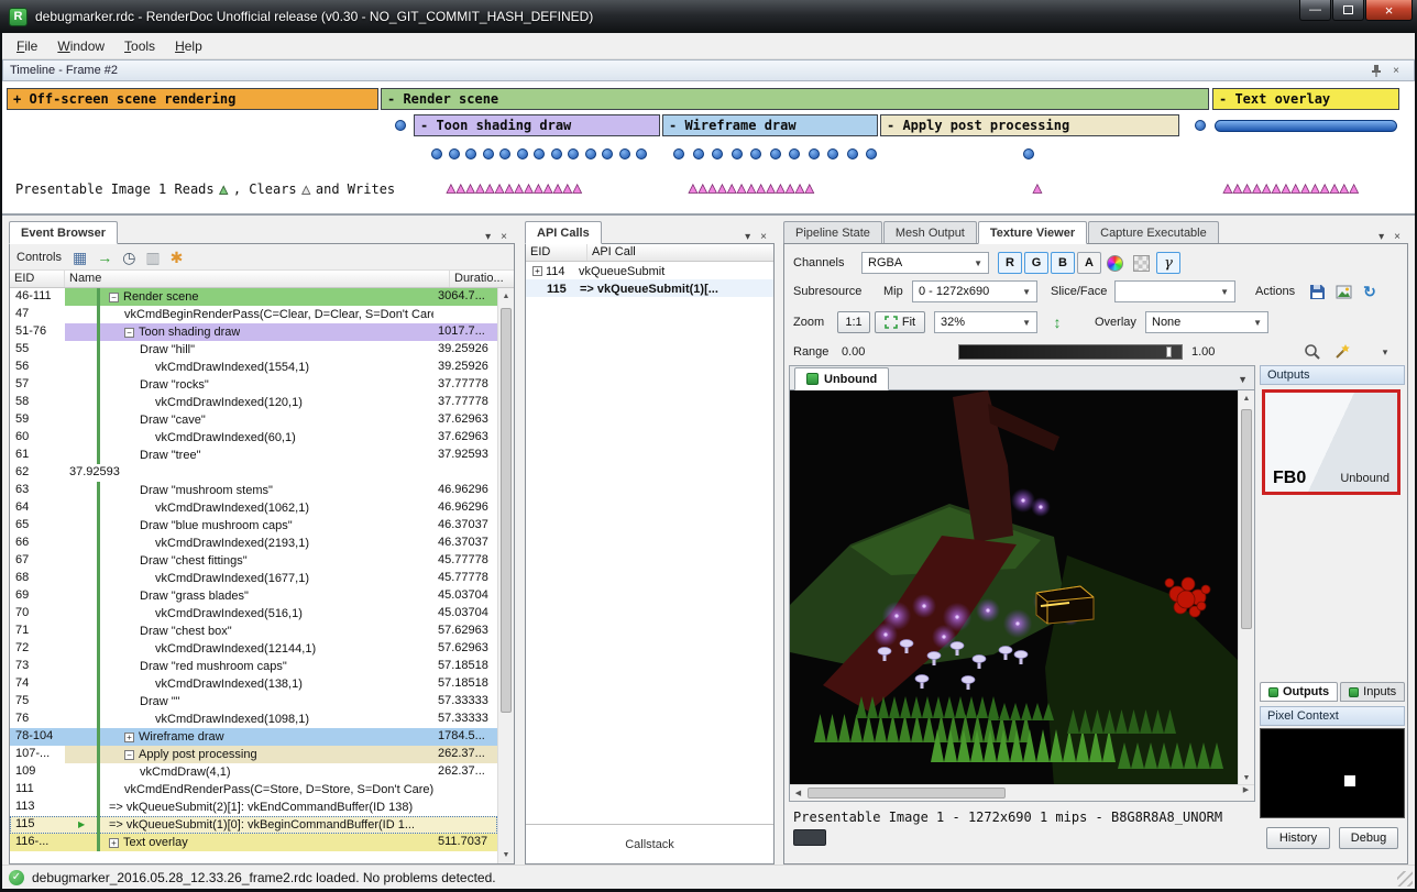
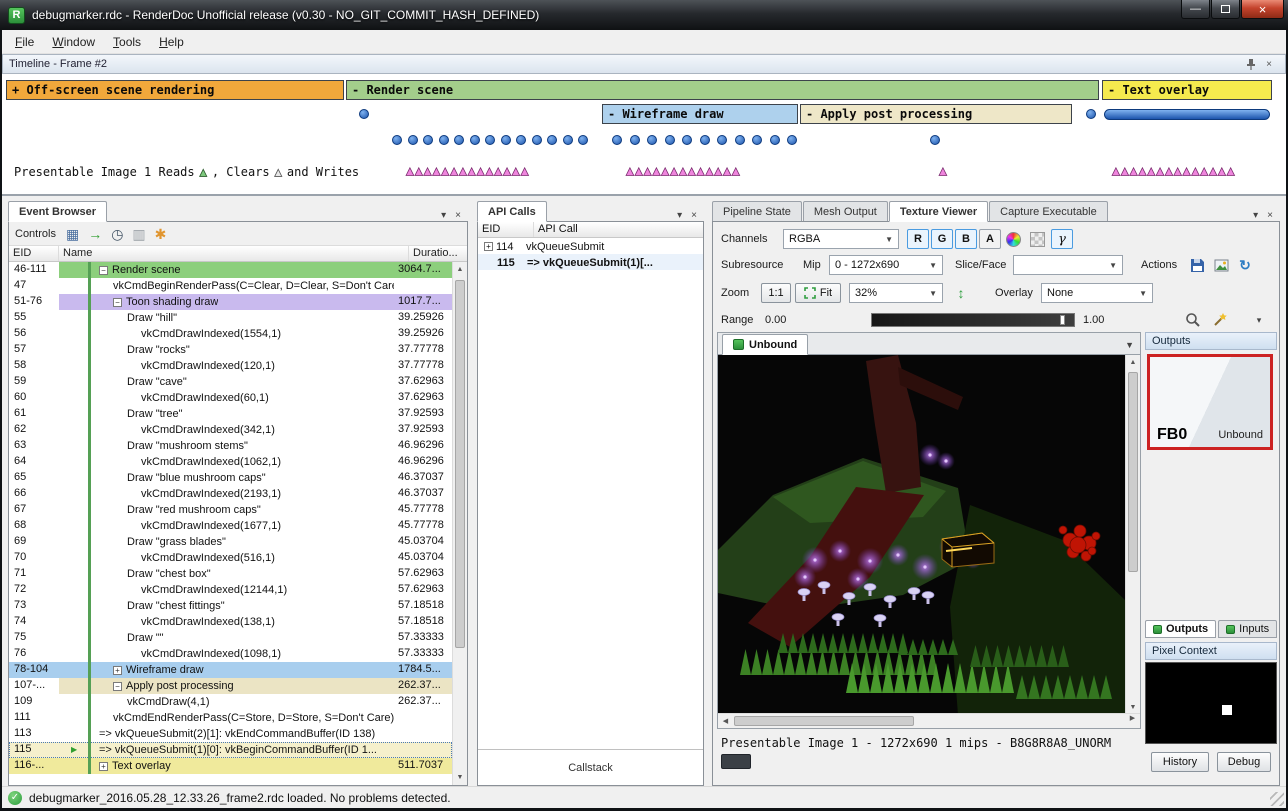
  R
  debugmarker.rdc - RenderDoc Unofficial release (v0.30 - NO_GIT_COMMIT_HASH_DEFINED)
  —
  ×
  File
  Window
  Tools
  Help
  Timeline - Frame #2
  ×
  + Off-screen scene rendering
  - Render scene
  - Text overlay
- - Toon shading draw
  - Wireframe draw
  - Apply post processing
  Presentable Image 1 Reads ▲ , Clears ▲ and Writes
  ▲▲▲▲▲▲▲▲▲▲▲▲▲▲
  ▲▲▲▲▲▲▲▲▲▲▲▲▲
  ▲
  ▲▲▲▲▲▲▲▲▲▲▲▲▲▲
  Event Browser
  ▾
  ×
  Controls
  ▦
  →
  ◷
  ▥
  ✱
  EID
  Name
  Duratio...
  46-111
  −
  Render scene
  3064.7...
  47
  vkCmdBeginRenderPass(C=Clear, D=Clear, S=Don't Car
  51-76
  −
  Toon shading draw
  1017.7...
  55
  Draw "hill"
  39.25926
  56
  vkCmdDrawIndexed(1554,1)
  39.25926
  57
  Draw "rocks"
  37.77778
  58
  vkCmdDrawIndexed(120,1)
  37.77778
  59
  Draw "cave"
  37.62963
  60
  vkCmdDrawIndexed(60,1)
  37.62963
  61
  Draw "tree"
  37.92593
  62
+ vkCmdDrawIndexed(342,1)
  37.92593
  63
  Draw "mushroom stems"
  46.96296
  64
  vkCmdDrawIndexed(1062,1)
  46.96296
  65
  Draw "blue mushroom caps"
  46.37037
  66
  vkCmdDrawIndexed(2193,1)
  46.37037
  67
- Draw "chest fittings"
+ Draw "red mushroom caps"
  45.77778
  68
  vkCmdDrawIndexed(1677,1)
  45.77778
  69
  Draw "grass blades"
  45.03704
  70
  vkCmdDrawIndexed(516,1)
  45.03704
  71
  Draw "chest box"
  57.62963
  72
  vkCmdDrawIndexed(12144,1)
  57.62963
  73
- Draw "red mushroom caps"
+ Draw "chest fittings"
  57.18518
  74
  vkCmdDrawIndexed(138,1)
  57.18518
  75
  Draw ""
  57.33333
  76
  vkCmdDrawIndexed(1098,1)
  57.33333
  78-104
  +
  Wireframe draw
  1784.5...
  107-...
  −
  Apply post processing
  262.37...
  109
  vkCmdDraw(4,1)
  262.37...
  111
  vkCmdEndRenderPass(C=Store, D=Store, S=Don't Care)
  113
  => vkQueueSubmit(2)[1]: vkEndCommandBuffer(ID 138)
  115
  ▶
  => vkQueueSubmit(1)[0]: vkBeginCommandBuffer(ID 1...
  116-...
  +
  Text overlay
  511.7037
  API Calls
  ▾
  ×
  EID
  API Call
  +
  114
  vkQueueSubmit
  115
  => vkQueueSubmit(1)[...
  Callstack
  Pipeline State
  Mesh Output
  Texture Viewer
  Capture Executable
  ▾
  ×
  Channels
  RGBA
  ▼
  R
  G
  B
  A
  γ
  Subresource
  Mip
  0 - 1272x690
  ▼
  Slice/Face
  ▼
  Actions
  ↻
  Zoom
  1:1
  Fit
  32%
  ▼
  ↕
  Overlay
  None
  ▼
  Range
  0.00
  1.00
  ▾
  Unbound
  ▼
  Presentable Image 1 - 1272x690 1 mips - B8G8R8A8_UNORM
  Outputs
  FB0
  Unbound
  Outputs
  Inputs
  Pixel Context
  History
  Debug
  ✓
  debugmarker_2016.05.28_12.33.26_frame2.rdc loaded. No problems detected.
